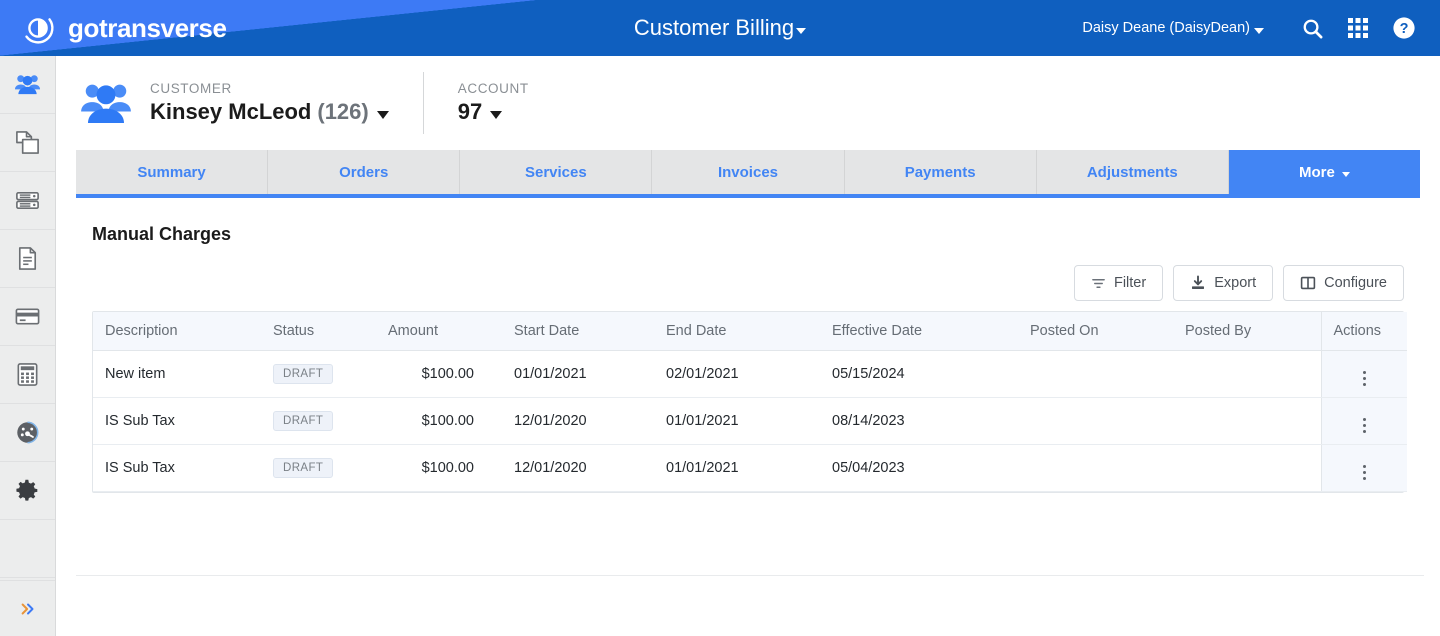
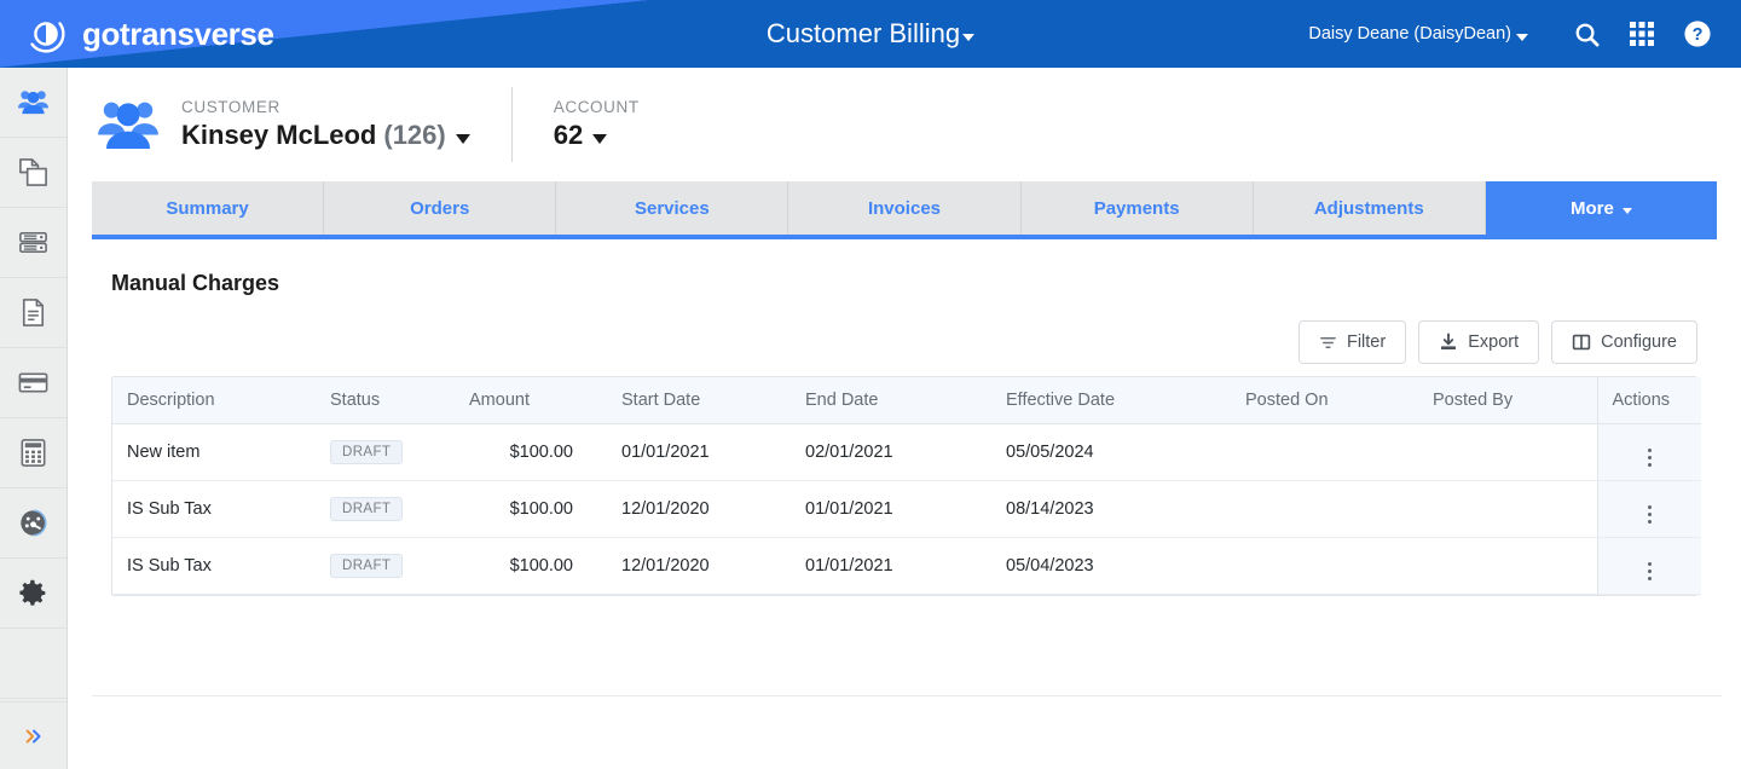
  gotransverse
  Customer Billing
  Daisy Deane (DaisyDean)
  ?
  CUSTOMER
  Kinsey McLeod
  (126)
  ACCOUNT
- 97
+ 62
  Summary
  Orders
  Services
  Invoices
  Payments
  Adjustments
  More
  Manual Charges
  Filter
  Export
  Configure
  Description	Status	Amount	Start Date	End Date	Effective Date	Posted On	Posted By	Actions
- New item	DRAFT	$100.00	01/01/2021	02/01/2021	05/15/2024
+ New item	DRAFT	$100.00	01/01/2021	02/01/2021	05/05/2024
  IS Sub Tax	DRAFT	$100.00	12/01/2020	01/01/2021	08/14/2023
  IS Sub Tax	DRAFT	$100.00	12/01/2020	01/01/2021	05/04/2023
